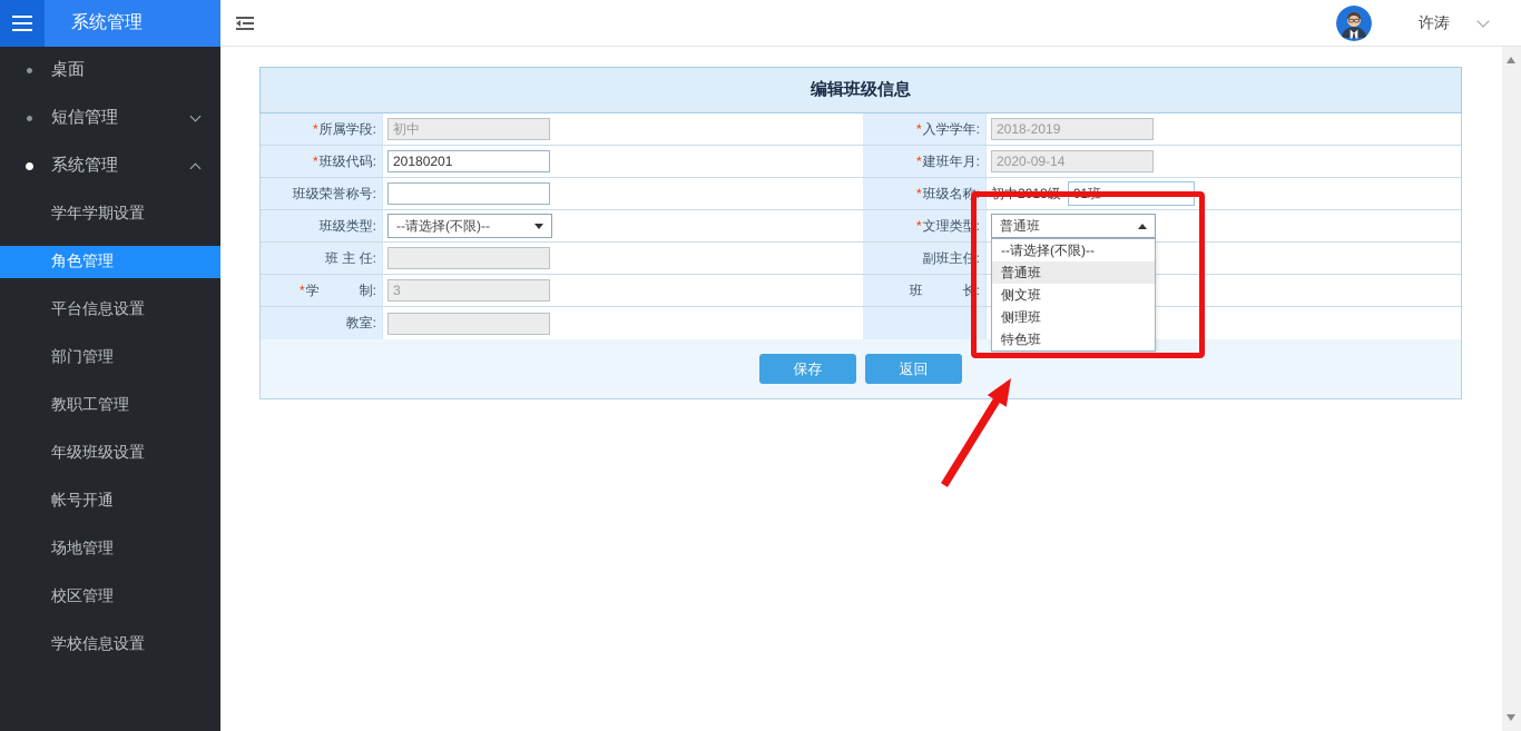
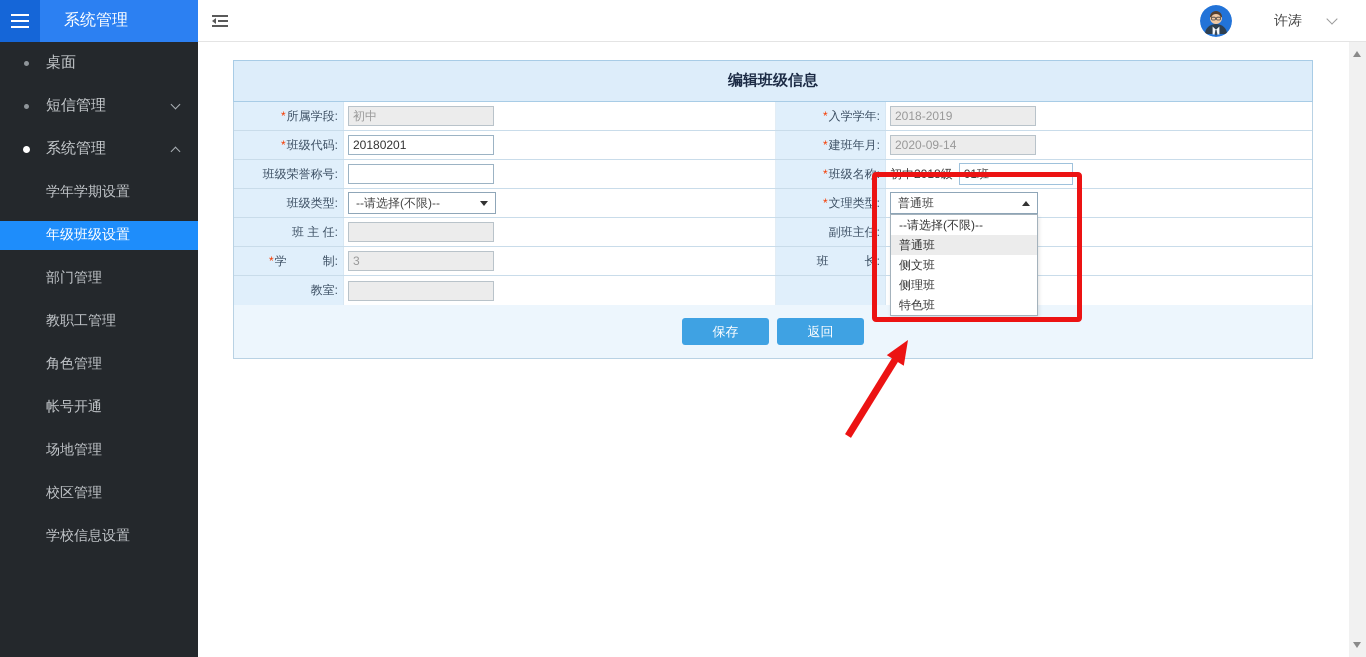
  系统管理
  桌面
  短信管理
  系统管理
  学年学期设置
- 角色管理
+ 年级班级设置
- 平台信息设置
  部门管理
  教职工管理
- 年级班级设置
+ 角色管理
  帐号开通
  场地管理
  校区管理
  学校信息设置
  许涛
  编辑班级信息
  *
  所属学段:
  初中
  *
  入学学年:
  2018-2019
  *
  班级代码:
  20180201
  *
  建班年月:
  2020-09-14
  班级荣誉称号:
  *
  班级名称:
  初中2018级
  01班
  班级类型:
  --请选择(不限)--
  *
  文理类型:
  普通班
  班 主 任:
  副班主任:
  *
  学 制:
  3
  班 长:
  教室:
  保存
  返回
  --请选择(不限)--
  普通班
  侧文班
  侧理班
  特色班
